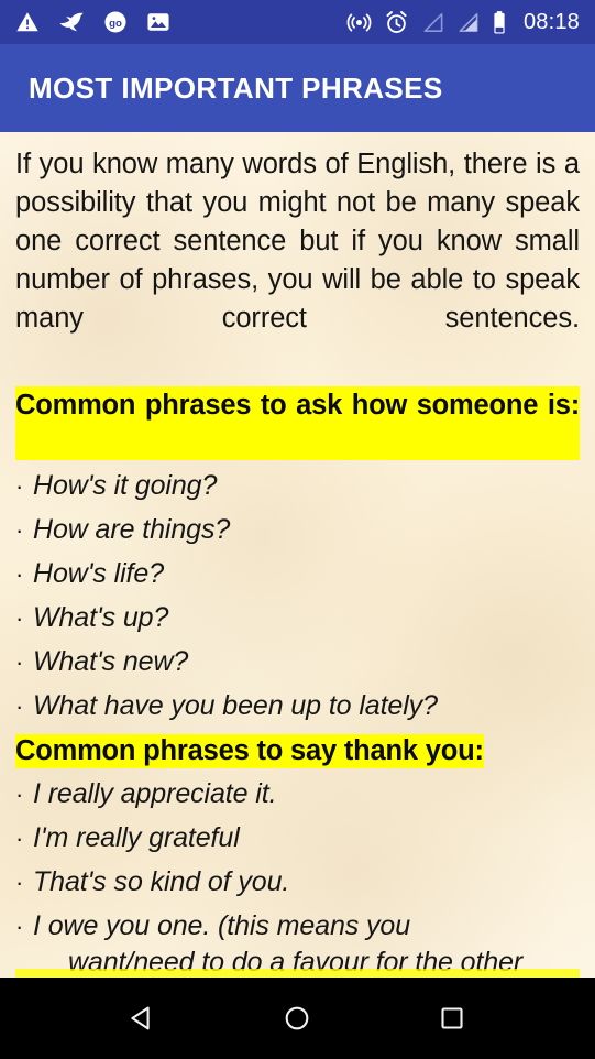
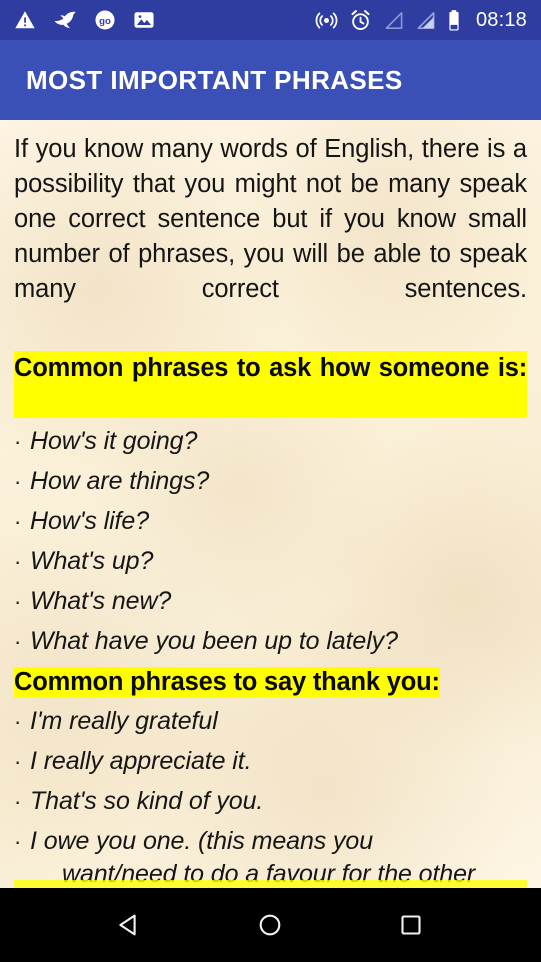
  go
  08:18
  MOST IMPORTANT PHRASES
  If you know many words of English, there is a possibility that you might not be many speak one correct sentence but if you know small number of phrases, you will be able to speak many correct sentences.
  Common phrases to ask how someone is:
  ·
  How's it going?
  ·
  How are things?
  ·
  How's life?
  ·
  What's up?
  ·
  What's new?
  ·
  What have you been up to lately?
  Common phrases to say thank you:
  ·
- I really appreciate it.
+ I'm really grateful
  ·
- I'm really grateful
+ I really appreciate it.
  ·
  That's so kind of you.
  ·
  I owe you one. (this means you
  want/need to do a favour for the other
